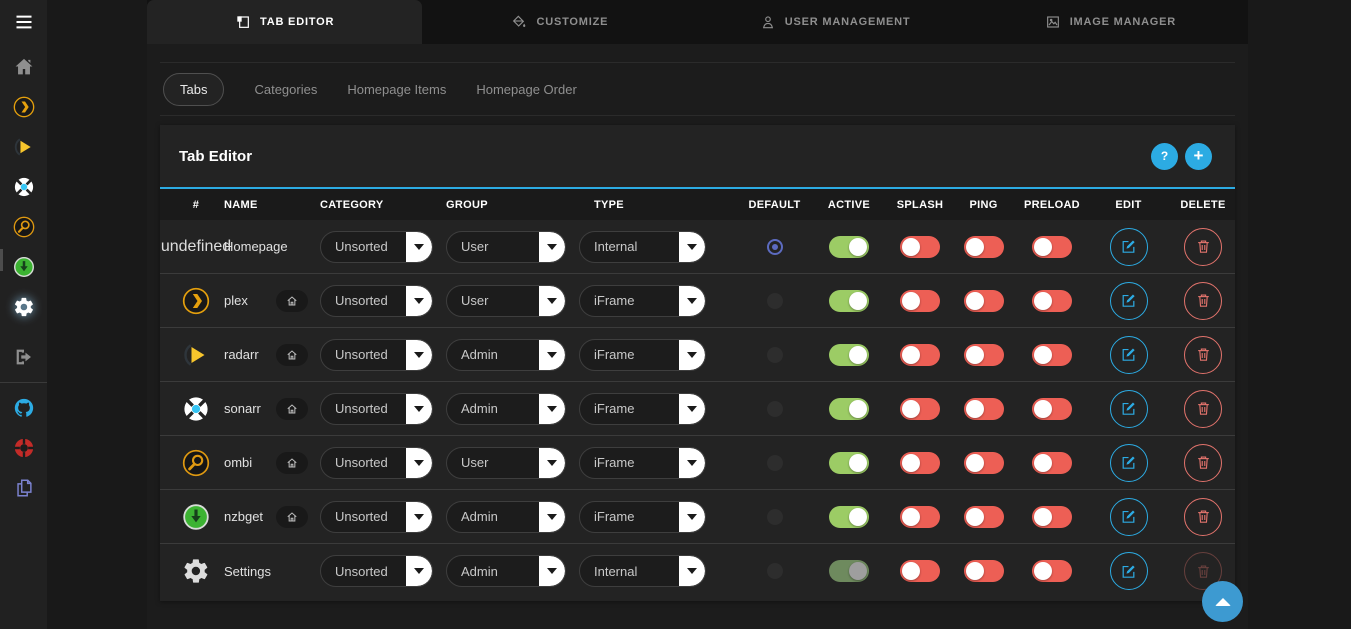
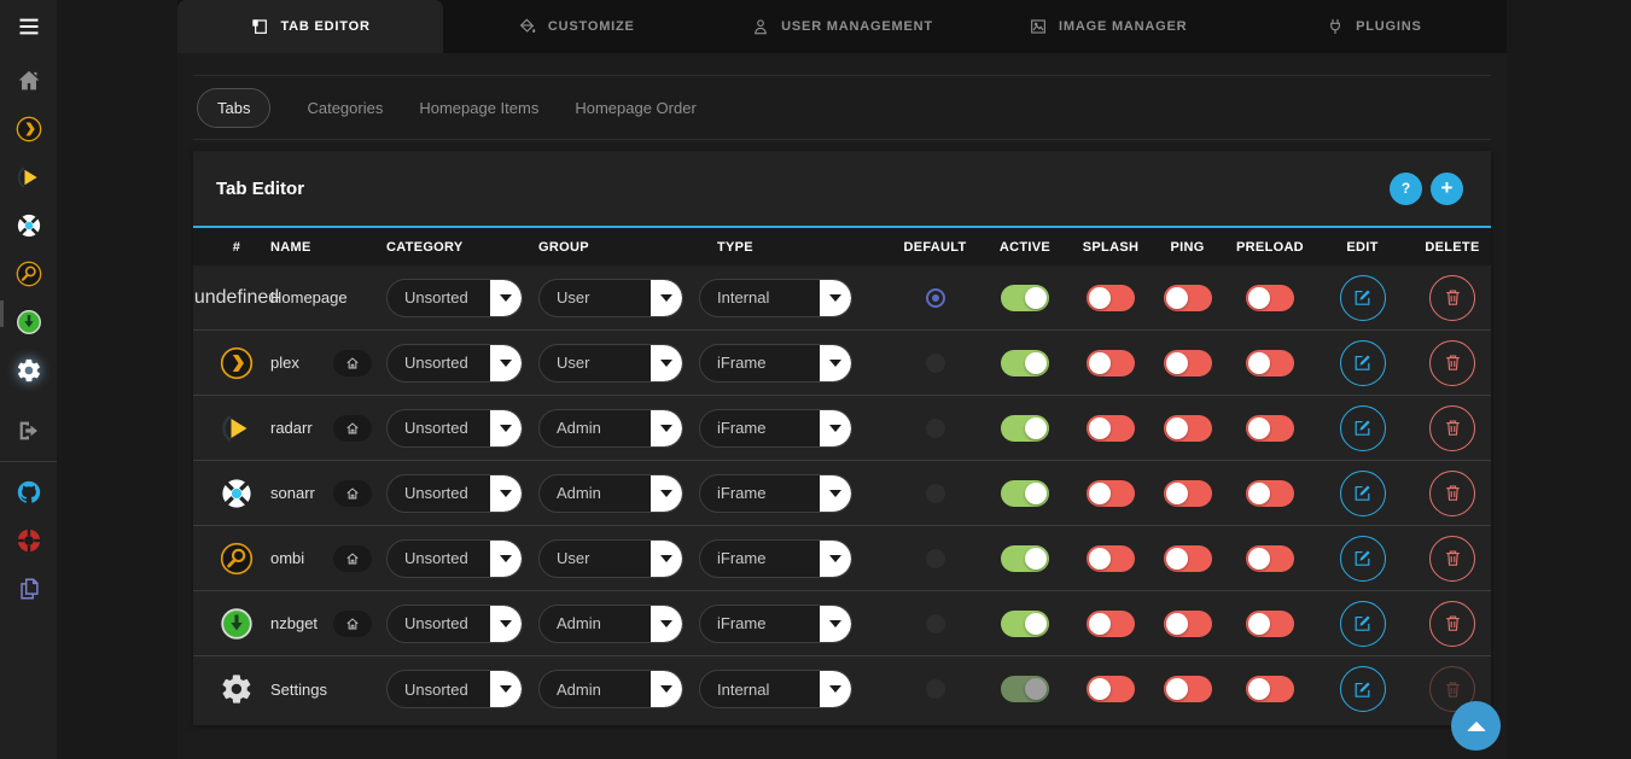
  TAB EDITOR
  CUSTOMIZE
  USER MANAGEMENT
  IMAGE MANAGER
+ PLUGINS
  Tabs
  Categories
  Homepage Items
  Homepage Order
  Tab Editor
  ?
  +
  #
  NAME
  CATEGORY
  GROUP
  TYPE
  DEFAULT
  ACTIVE
  SPLASH
  PING
  PRELOAD
  EDIT
  DELETE
  undefined
  Homepage
  Unsorted
  User
  Internal
  plex
  Unsorted
  User
  iFrame
  radarr
  Unsorted
  Admin
  iFrame
  sonarr
  Unsorted
  Admin
  iFrame
  ombi
  Unsorted
  User
  iFrame
  nzbget
  Unsorted
  Admin
  iFrame
  Settings
  Unsorted
  Admin
  Internal
